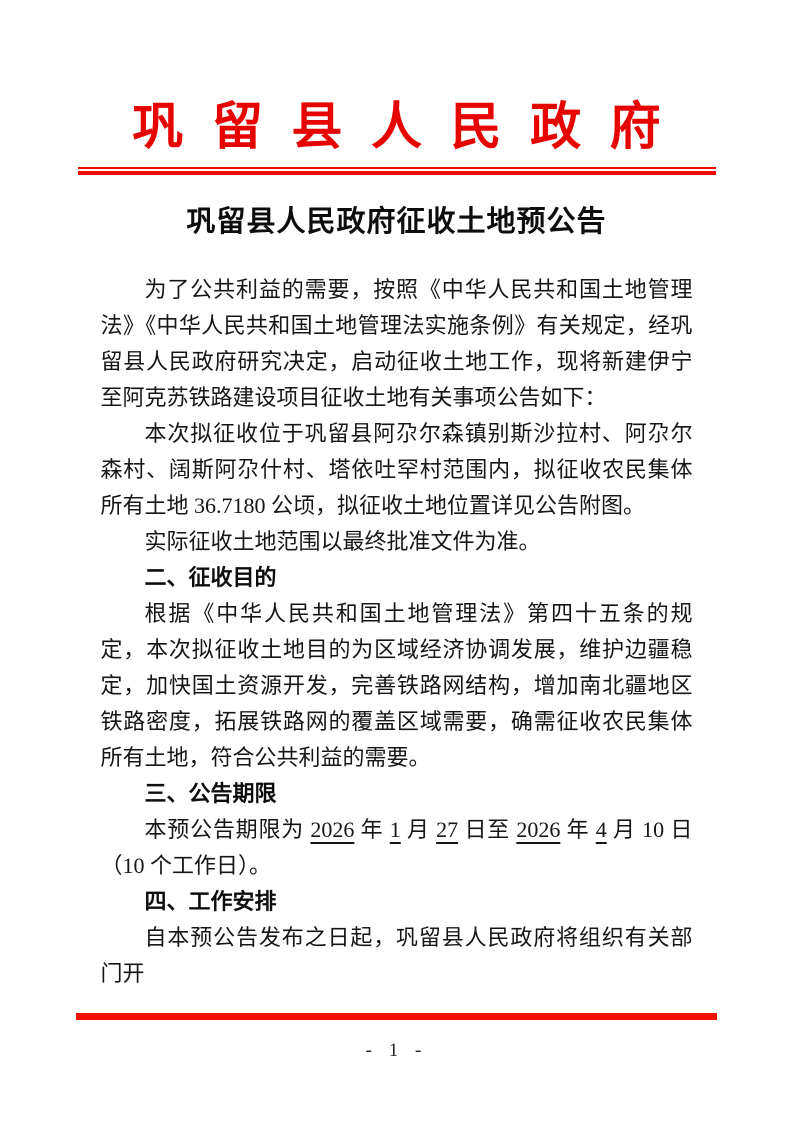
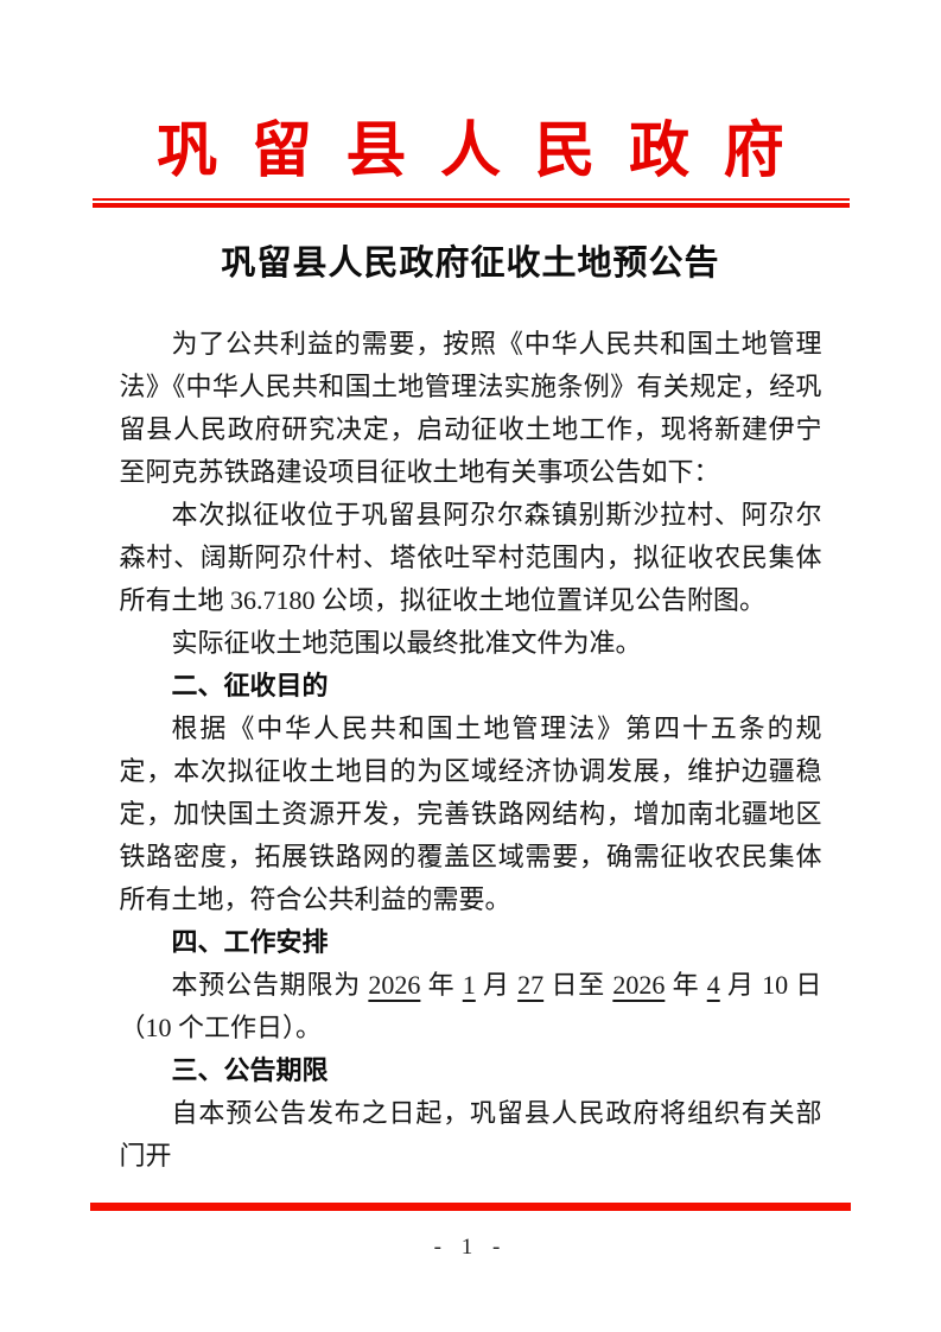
  巩留县人民政府
  巩留县人民政府征收土地预公告
  为了公共利益的需要，按照《中华人民共和国土地管理法》《中华人民共和国土地管理法实施条例》有关规定，经巩留县人民政府研究决定，启动征收土地工作，现将新建伊宁至阿克苏铁路建设项目征收土地有关事项公告如下：
  本次拟征收位于巩留县阿尕尔森镇别斯沙拉村、阿尕尔森村、阔斯阿尕什村、塔依吐罕村范围内，拟征收农民集体所有土地 36.7180 公顷，拟征收土地位置详见公告附图。
  实际征收土地范围以最终批准文件为准。
  二、征收目的
  根据《中华人民共和国土地管理法》第四十五条的规定，本次拟征收土地目的为区域经济协调发展，维护边疆稳定，加快国土资源开发，完善铁路网结构，增加南北疆地区铁路密度，拓展铁路网的覆盖区域需要，确需征收农民集体所有土地，符合公共利益的需要。
- 三、公告期限
+ 四、工作安排
  本预公告期限为 2026 年 1 月 27 日至 2026 年 4 月 10 日（10 个工作日）。
- 四、工作安排
+ 三、公告期限
  自本预公告发布之日起，巩留县人民政府将组织有关部门开
  - 1 -
